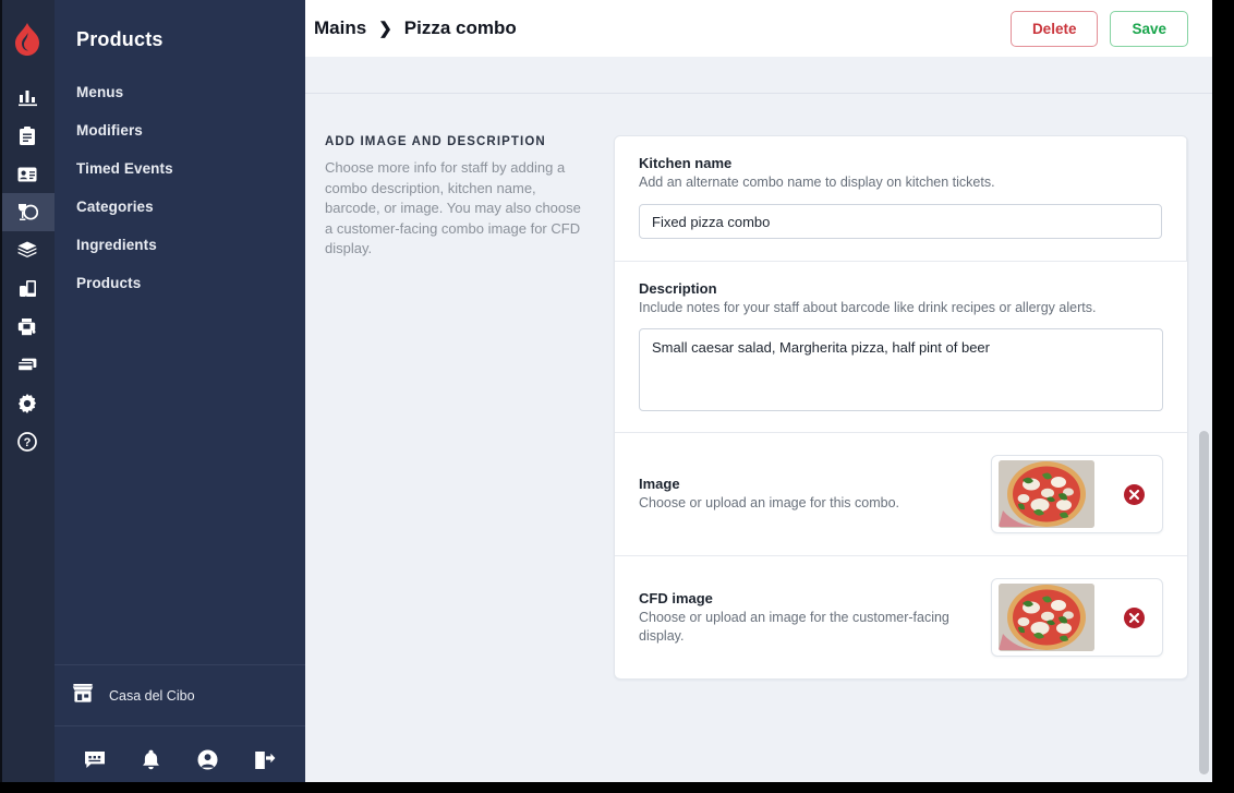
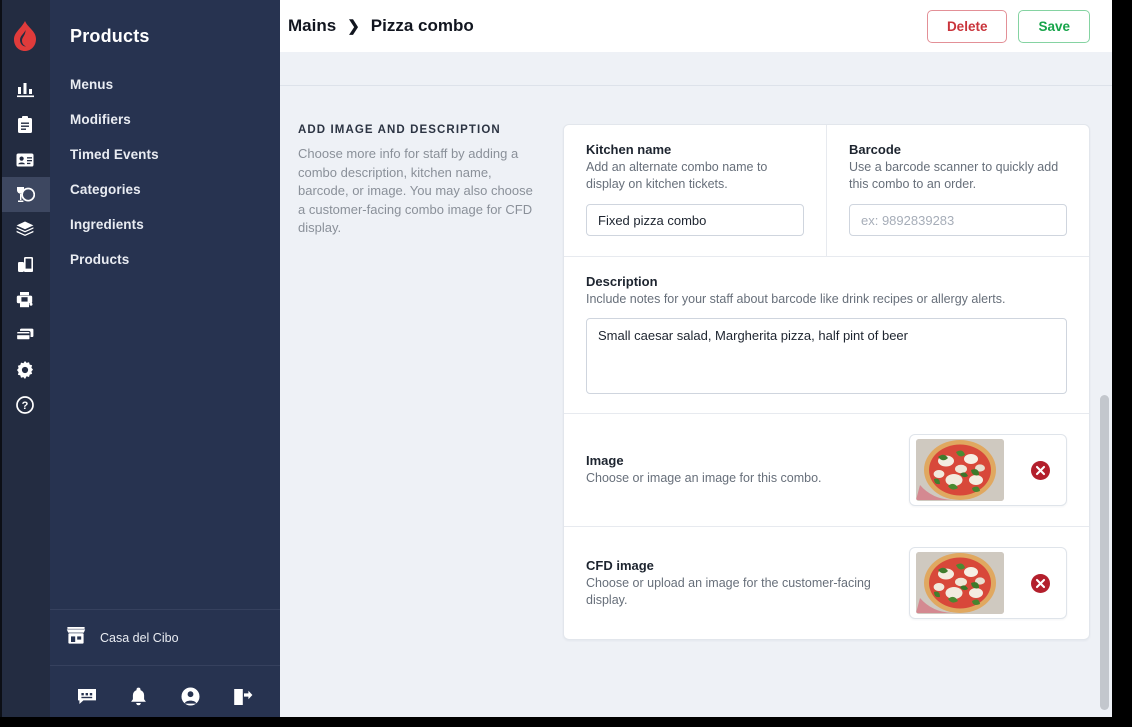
  ?
  Products
  Menus
  Modifiers
  Timed Events
  Categories
  Ingredients
  Products
  Casa del Cibo
  Mains
  ❯
  Pizza combo
  Delete
  Save
  ADD IMAGE AND DESCRIPTION
  Choose more info for staff by adding a combo description, kitchen name, barcode, or image. You may also choose a customer-facing combo image for CFD display.
  Kitchen name
  Add an alternate combo name to display on kitchen tickets.
  Fixed pizza combo
+ Barcode
+ Use a barcode scanner to quickly add this combo to an order.
+ ex: 9892839283
  Description
  Include notes for your staff about barcode like drink recipes or allergy alerts.
  Small caesar salad, Margherita pizza, half pint of beer
  Image
- Choose or upload an image for this combo.
+ Choose or image an image for this combo.
  CFD image
  Choose or upload an image for the customer-facing display.
